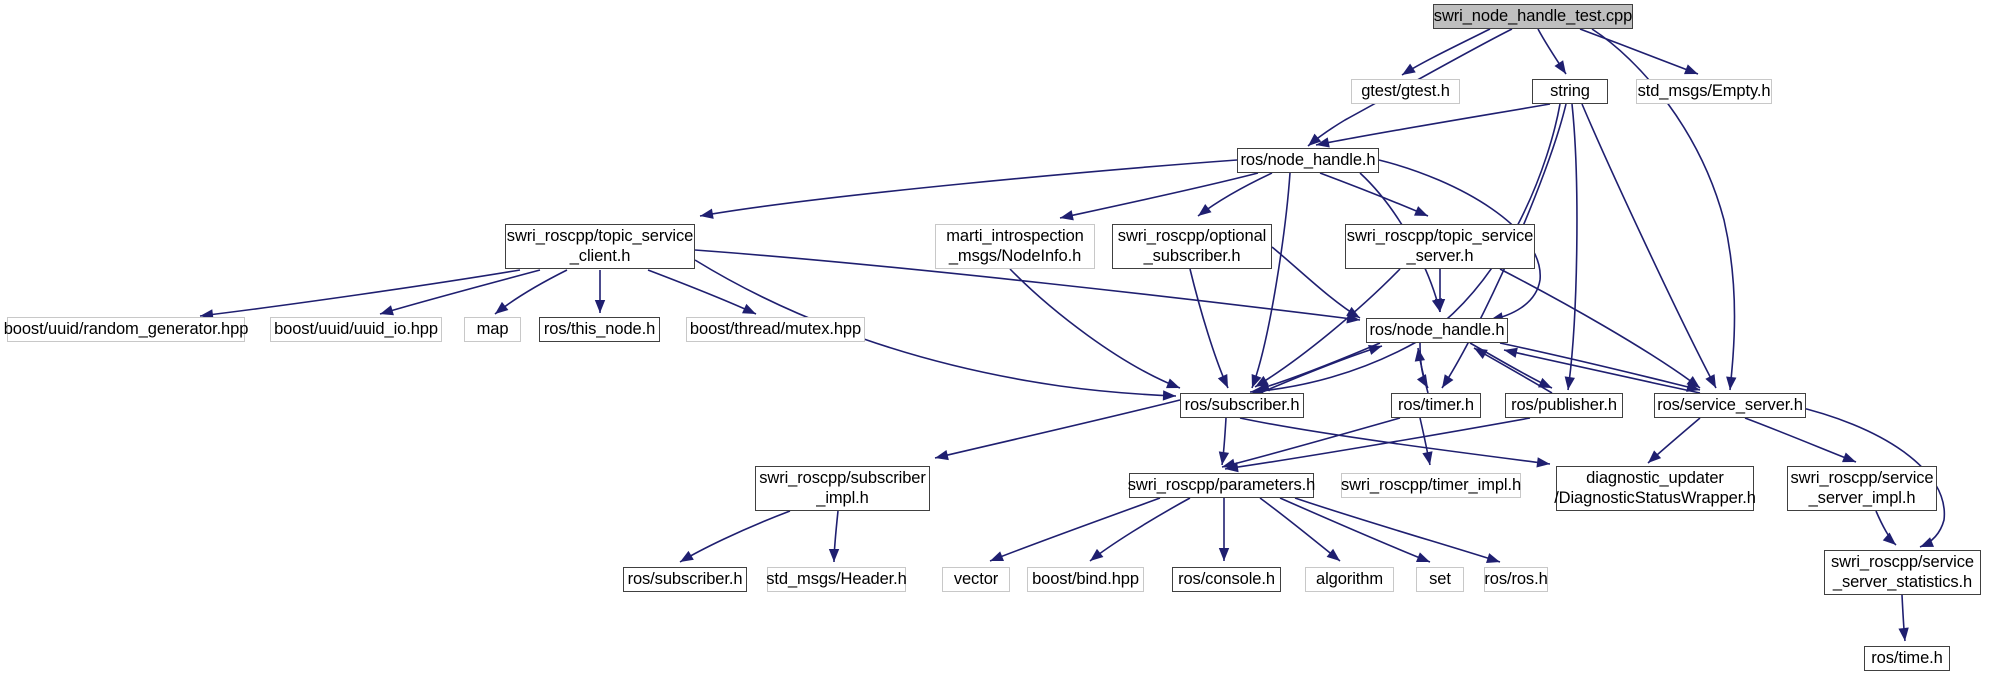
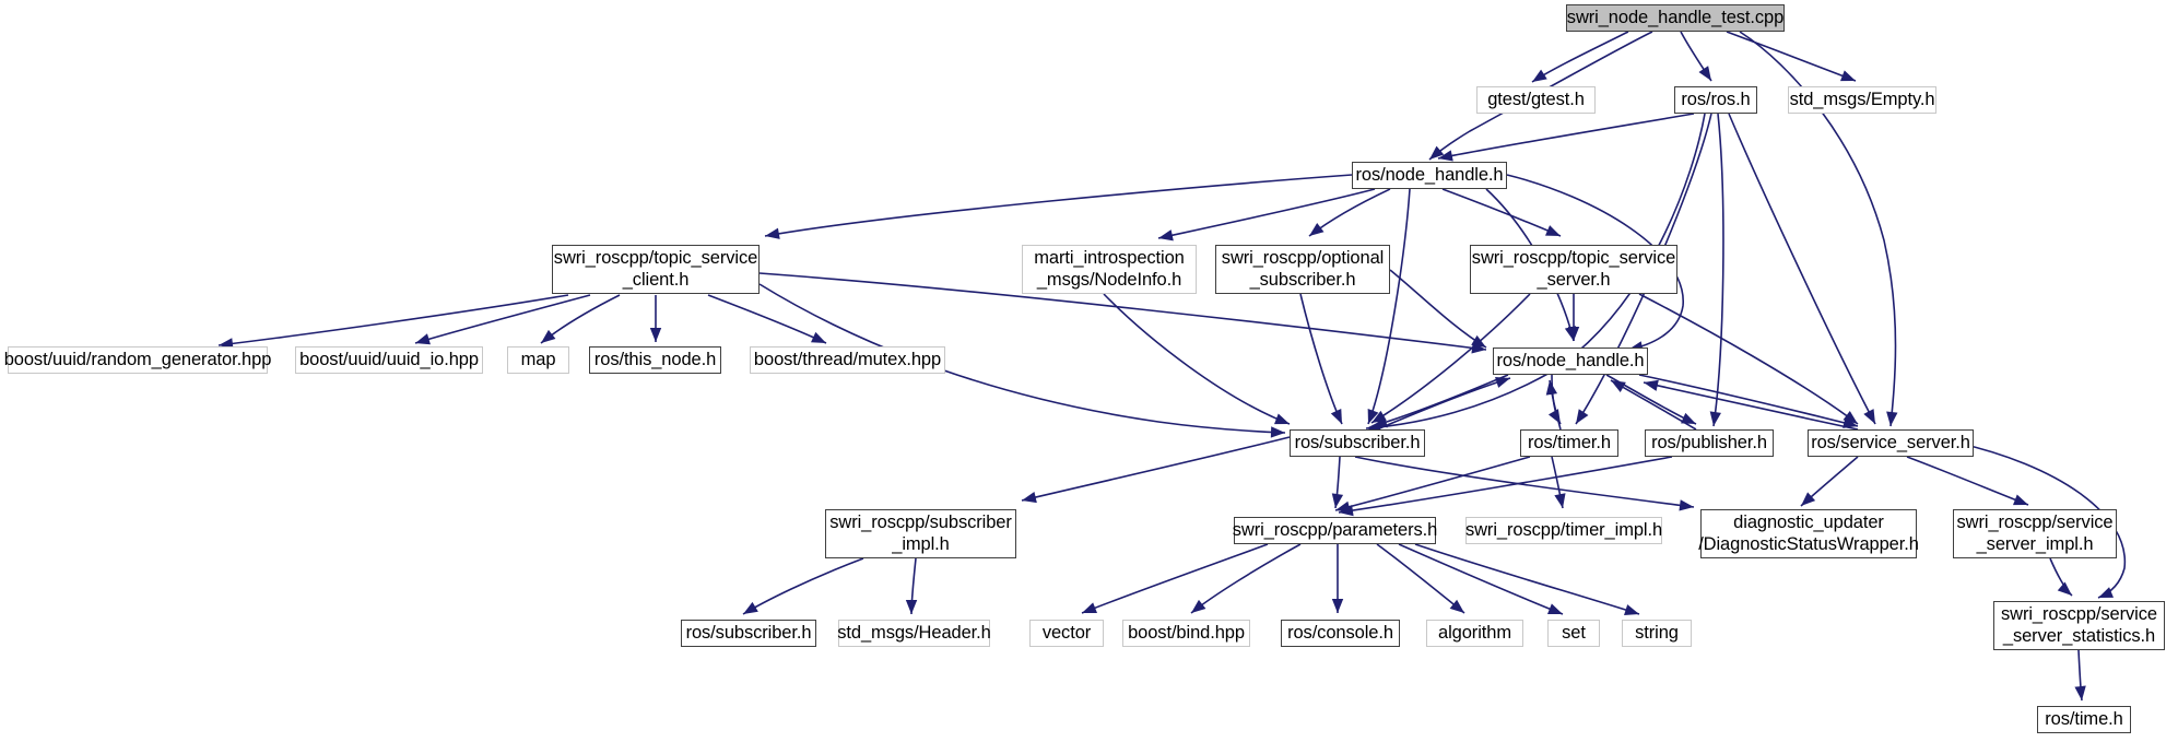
  swri_node_handle_test.cpp
  gtest/gtest.h
- string
+ ros/ros.h
  std_msgs/Empty.h
  ros/node_handle.h
  swri_roscpp/topic_service
  _client.h
  marti_introspection
  _msgs/NodeInfo.h
  swri_roscpp/optional
  _subscriber.h
  swri_roscpp/topic_service
  _server.h
  boost/uuid/random_generator.hpp
  boost/uuid/uuid_io.hpp
  map
  ros/this_node.h
  boost/thread/mutex.hpp
  ros/node_handle.h
  ros/subscriber.h
  ros/timer.h
  ros/publisher.h
  ros/service_server.h
  swri_roscpp/subscriber
  _impl.h
  swri_roscpp/parameters.h
  swri_roscpp/timer_impl.h
  diagnostic_updater
  /DiagnosticStatusWrapper.h
  swri_roscpp/service
  _server_impl.h
  ros/subscriber.h
  std_msgs/Header.h
  vector
  boost/bind.hpp
  ros/console.h
  algorithm
  set
- ros/ros.h
+ string
  swri_roscpp/service
  _server_statistics.h
  ros/time.h
